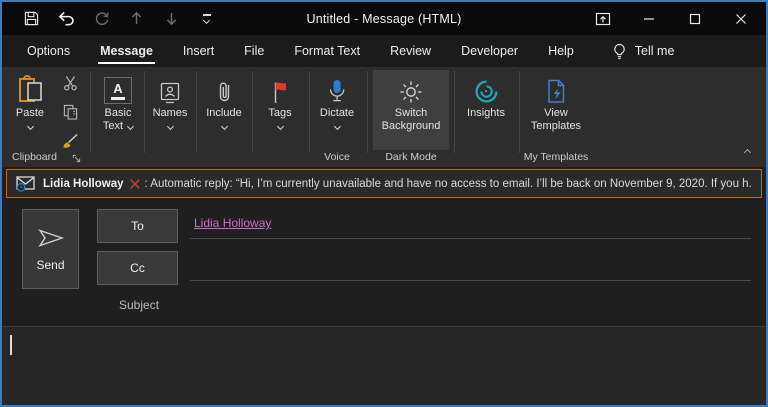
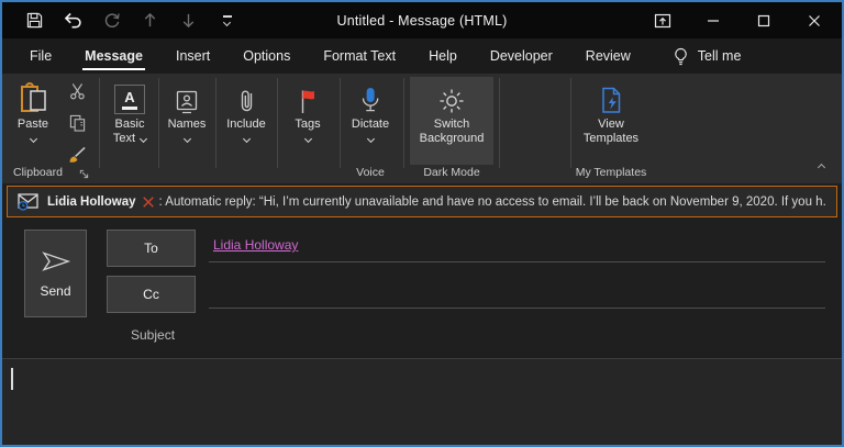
  Untitled - Message (HTML)
- Options
+ File
  Message
  Insert
- File
+ Options
  Format Text
- Review
+ Help
  Developer
- Help
+ Review
  Tell me
  Paste
  A
  Basic
  Text
  Names
  Include
  Tags
  Dictate
  Voice
  Switch
  Background
  Dark Mode
- Insights
  View
  Templates
  My Templates
  Clipboard
  Lidia Holloway
  : Automatic reply: “Hi, I’m currently unavailable and have no access to email. I’ll be back on November 9, 2020. If you h.
  Send
  To
  Cc
  Lidia Holloway
  Subject
